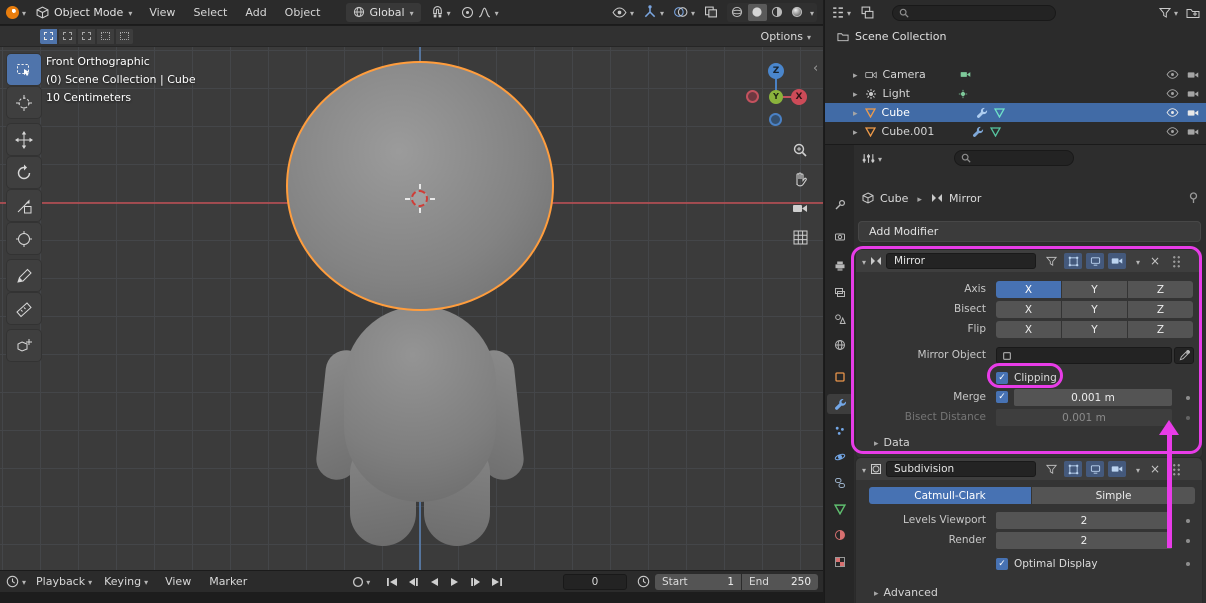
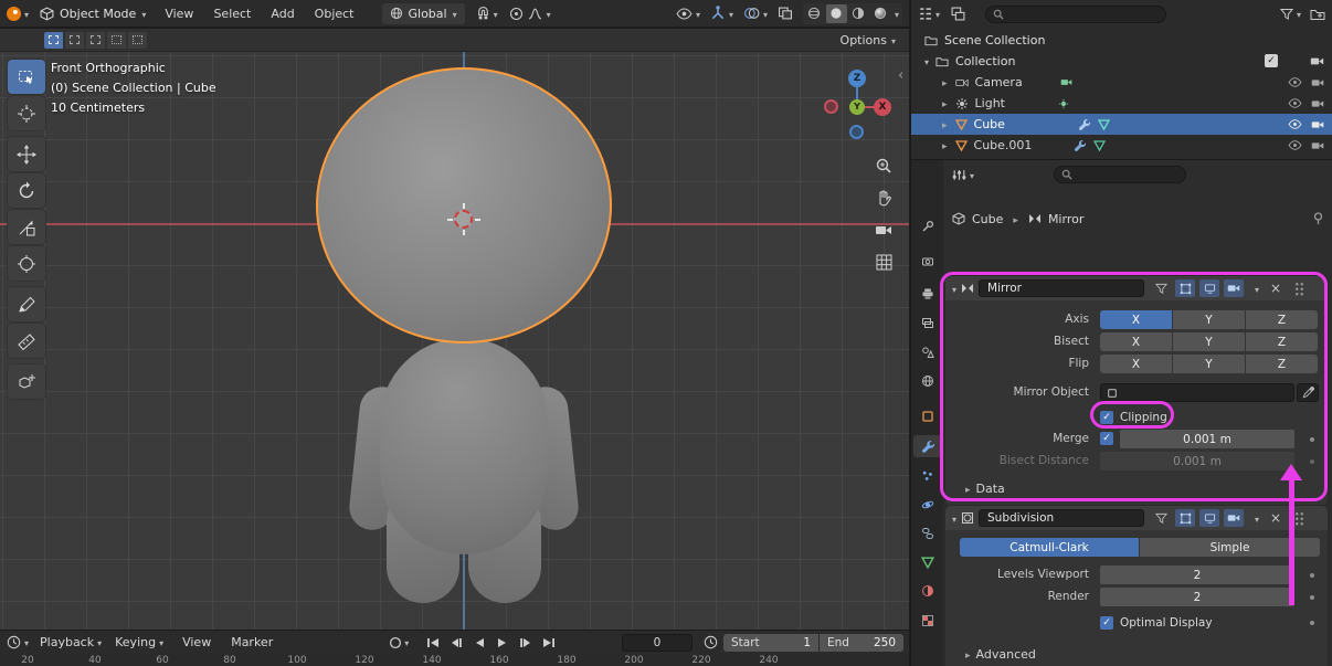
  Object Mode
  View
  Select
  Add
  Object
  Global
  Options
  Front Orthographic
  (0) Scene Collection | Cube
  10 Centimeters
  Z
  Y
  X
  Playback
  Keying
  View
  Marker
  0
  Start
  1
  End
  250
+ 20
+ 40
+ 60
+ 80
+ 100
+ 120
+ 140
+ 160
+ 180
+ 200
+ 220
+ 240
  Scene Collection
+ Collection
+ ✓
  Camera
  Light
  Cube
  Cube.001
  Cube
  Mirror
- Add Modifier
  Mirror
  Axis
  X
  Y
  Z
  Bisect
  X
  Y
  Z
  Flip
  X
  Y
  Z
  Mirror Object
  Clipping
  Merge
  0.001 m
  Bisect Distance
  0.001 m
  Data
  Subdivision
  Catmull-Clark
  Simple
  Levels Viewport
  2
  Render
  2
  Optimal Display
  Advanced
